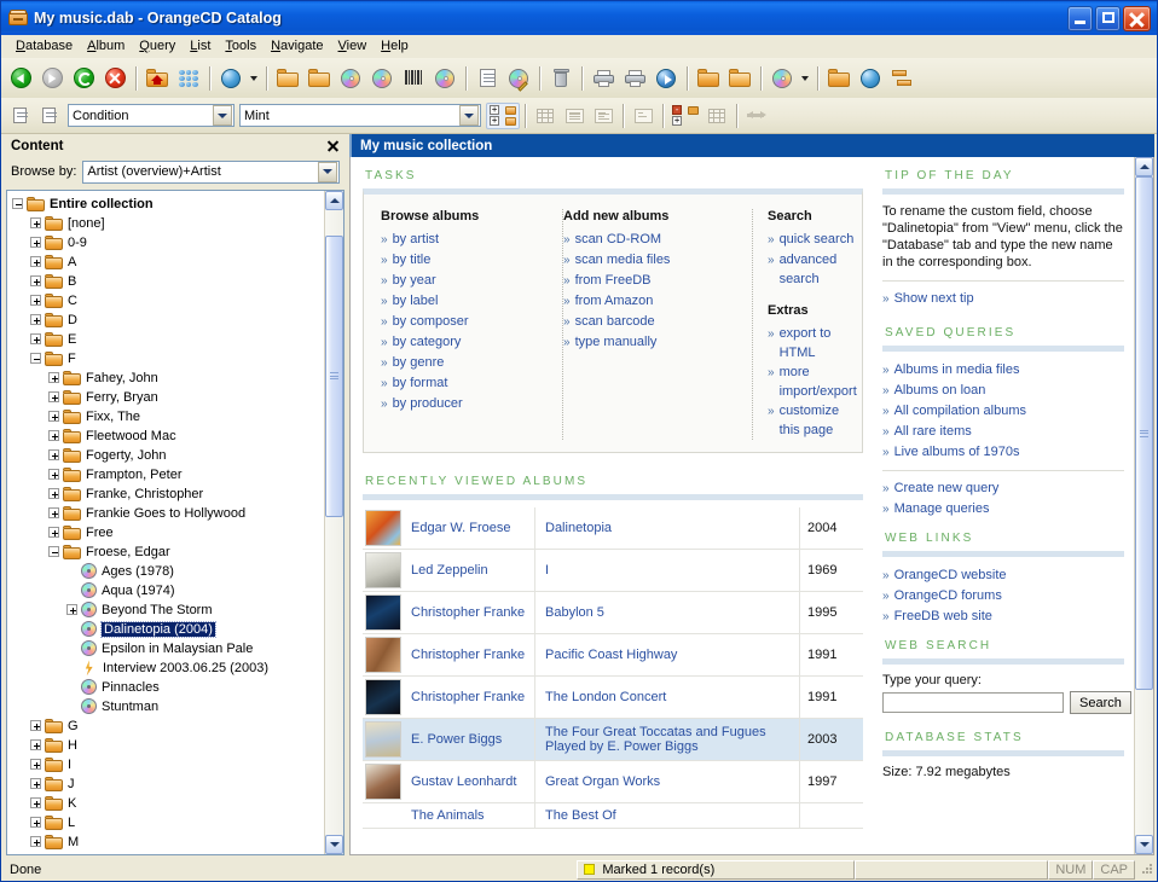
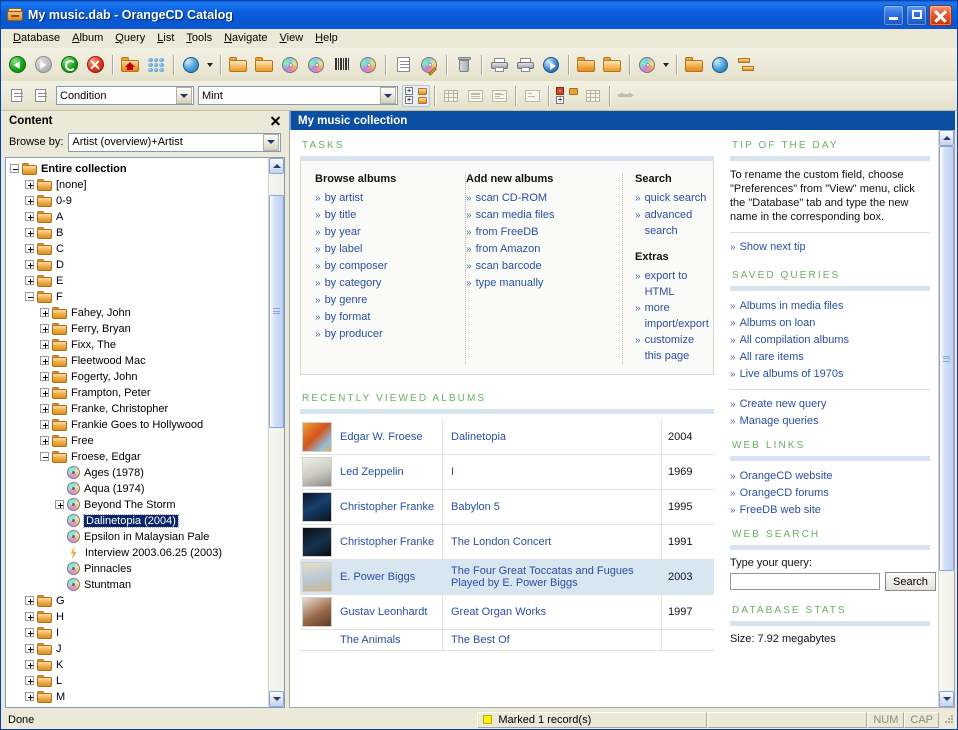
  My music.dab - OrangeCD Catalog
  Database
  Album
  Query
  List
  Tools
  Navigate
  View
  Help
  Condition
  Mint
  +
  +
  -
  +
  Content
  Browse by:
  Artist (overview)+Artist
  Entire collection
  [none]
  0-9
  A
  B
  C
  D
  E
  F
  Fahey, John
  Ferry, Bryan
  Fixx, The
  Fleetwood Mac
  Fogerty, John
  Frampton, Peter
  Franke, Christopher
  Frankie Goes to Hollywood
  Free
  Froese, Edgar
  Ages (1978)
  Aqua (1974)
  Beyond The Storm
  Dalinetopia (2004)
  Epsilon in Malaysian Pale
  Interview 2003.06.25 (2003)
  Pinnacles
  Stuntman
  G
  H
  I
  J
  K
  L
  M
  My music collection
  TASKS
  Browse albums
  »
  by artist
  »
  by title
  »
  by year
  »
  by label
  »
  by composer
  »
  by category
  »
  by genre
  »
  by format
  »
  by producer
  Add new albums
  »
  scan CD-ROM
  »
  scan media files
  »
  from FreeDB
  »
  from Amazon
  »
  scan barcode
  »
  type manually
  Search
  »
  quick search
  »
  advanced search
  Extras
  »
  export to HTML
  »
  more import/export
  »
  customize this page
  RECENTLY VIEWED ALBUMS
  	Edgar W. Froese	Dalinetopia	2004
  	Led Zeppelin	I	1969
  	Christopher Franke	Babylon 5	1995
- 	Christopher Franke	Pacific Coast Highway	1991
  	Christopher Franke	The London Concert	1991
  	E. Power Biggs	The Four Great Toccatas and Fugues Played by E. Power Biggs	2003
  	Gustav Leonhardt	Great Organ Works	1997
  	The Animals	The Best Of
  TIP OF THE DAY
- To rename the custom field, choose "Dalinetopia" from "View" menu, click the "Database" tab and type the new name in the corresponding box.
+ To rename the custom field, choose "Preferences" from "View" menu, click the "Database" tab and type the new name in the corresponding box.
  »
  Show next tip
  SAVED QUERIES
  »
  Albums in media files
  »
  Albums on loan
  »
  All compilation albums
  »
  All rare items
  »
  Live albums of 1970s
  »
  Create new query
  »
  Manage queries
  WEB LINKS
  »
  OrangeCD website
  »
  OrangeCD forums
  »
  FreeDB web site
  WEB SEARCH
  Type your query:
  Search
  DATABASE STATS
  Size: 7.92 megabytes
  Done
  Marked 1 record(s)
  NUM
  CAP
